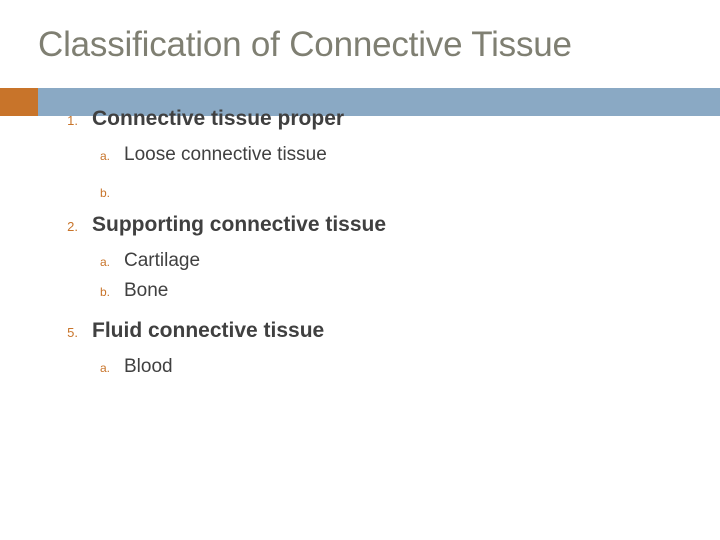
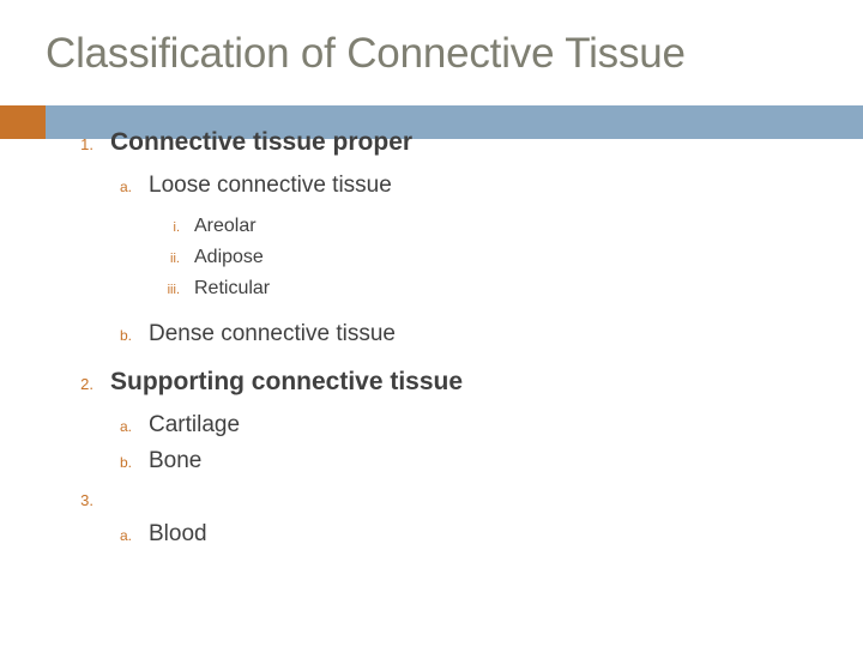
  Classification of Connective Tissue
  1.
  Connective tissue proper
  a.
  Loose connective tissue
+ i.
+ Areolar
+ ii.
+ Adipose
+ iii.
+ Reticular
  b.
+ Dense connective tissue
  2.
  Supporting connective tissue
  a.
  Cartilage
  b.
  Bone
- 5.
+ 3.
- Fluid connective tissue
  a.
  Blood
